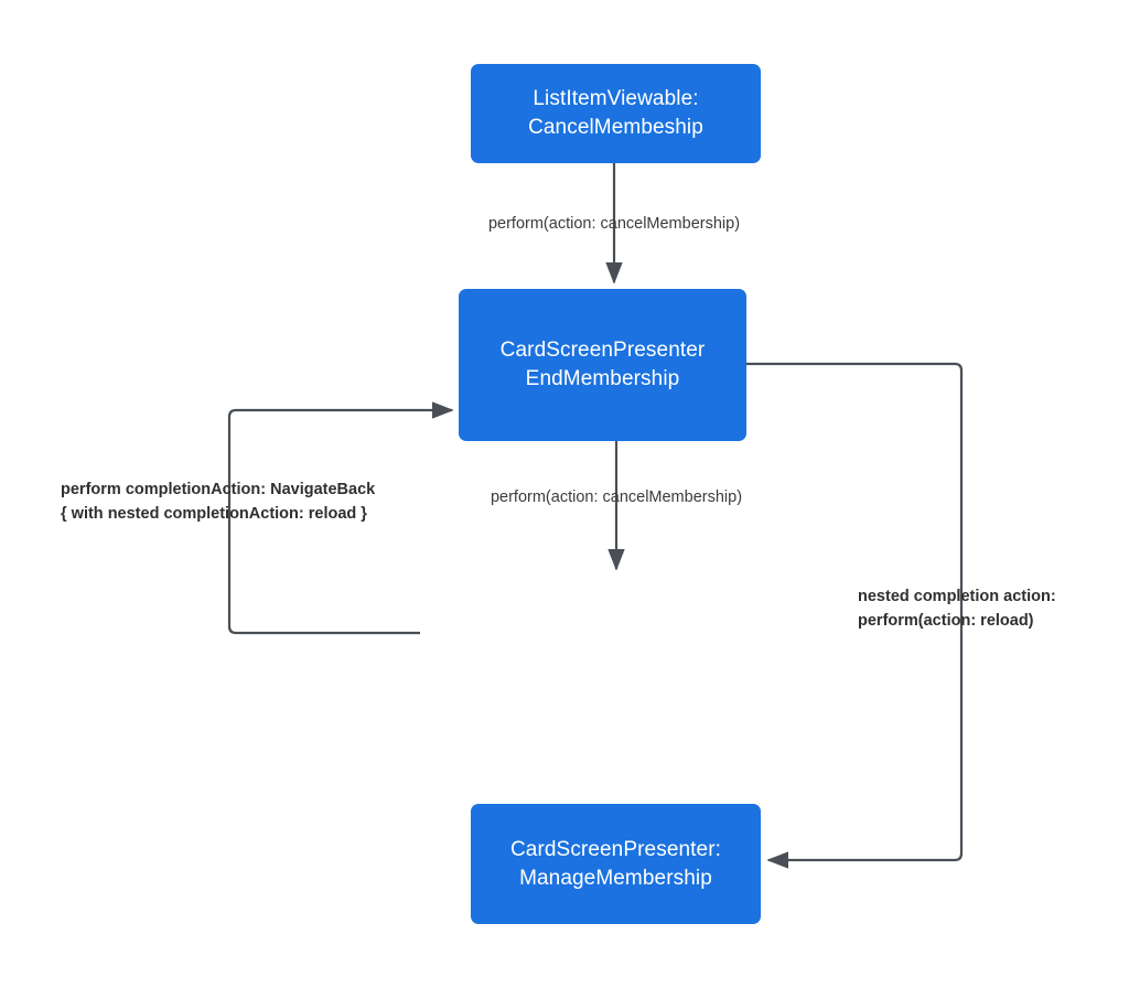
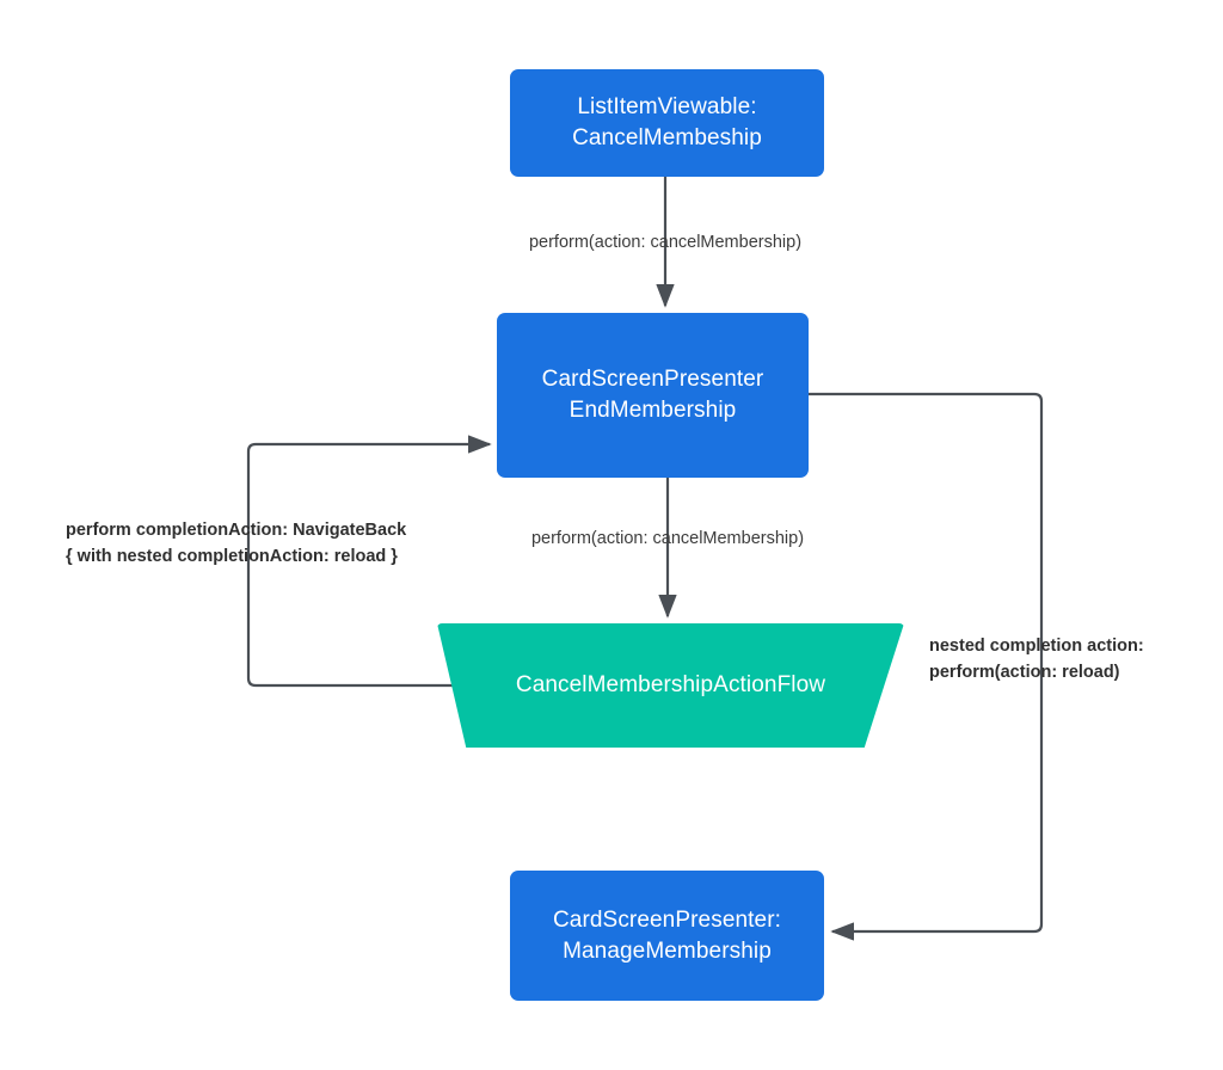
  ListItemViewable:
  CancelMembeship
  CardScreenPresenter
  EndMembership
+ CancelMembershipActionFlow
  CardScreenPresenter:
  ManageMembership
  perform(action: cancelMembership)
  perform(action: cancelMembership)
  perform completionAction: NavigateBack
  { with nested completionAction: reload }
  nested completion action:
  perform(action: reload)
